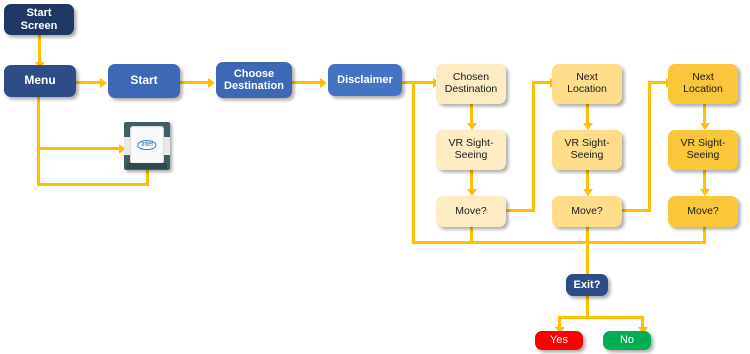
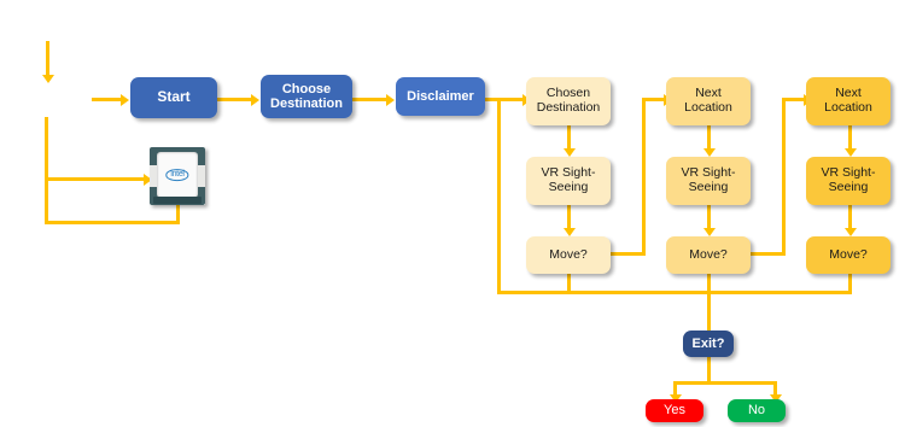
- Start Screen
- Menu
  Start
  Choose
  Destination
  Disclaimer
  Chosen
  Destination
  VR Sight-
  Seeing
  Move?
  Next
  Location
  VR Sight-
  Seeing
  Move?
  Next
  Location
  VR Sight-
  Seeing
  Move?
  Exit?
  Yes
  No
